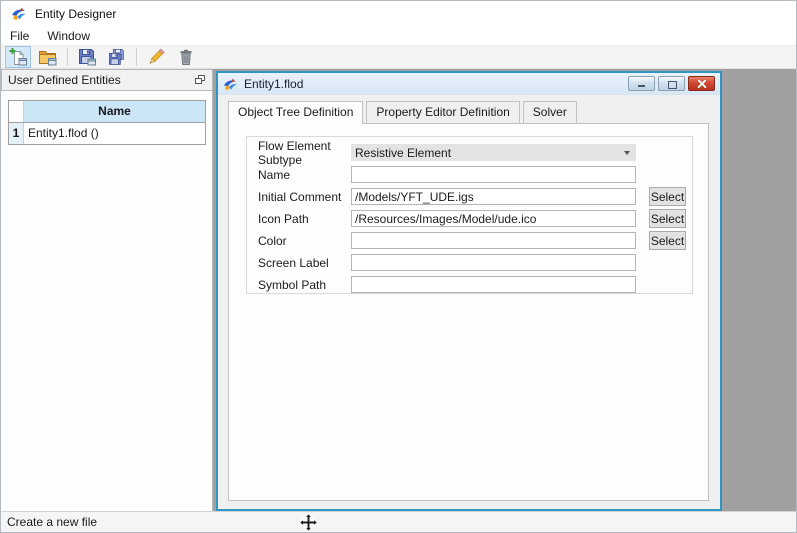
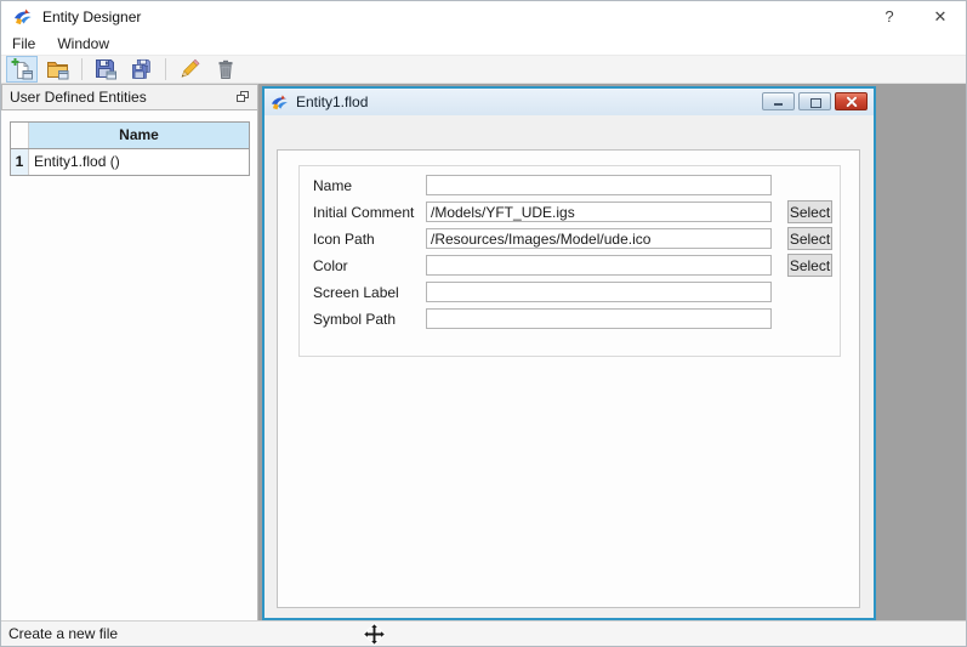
  Entity Designer
+ ?
+ ✕
  File
  Window
  User Defined Entities
  Name
  1
  Entity1.flod ()
  Entity1.flod
- Object Tree Definition
- Property Editor Definition
- Solver
- Flow Element Subtype
- Resistive Element
  Name
  Initial Comment
  /Models/YFT_UDE.igs
  Select
  Icon Path
  /Resources/Images/Model/ude.ico
  Select
  Color
  Select
  Screen Label
  Symbol Path
  Create a new file
